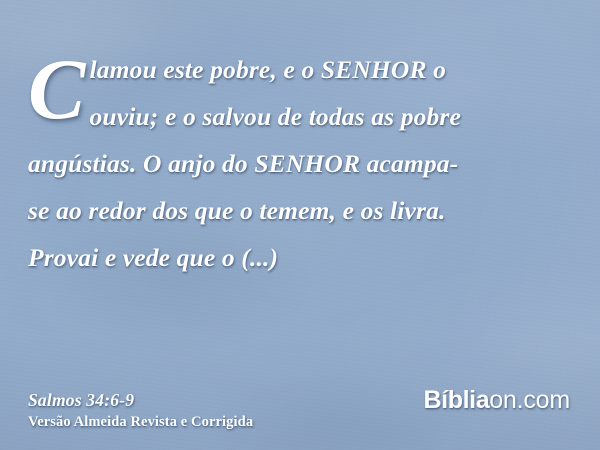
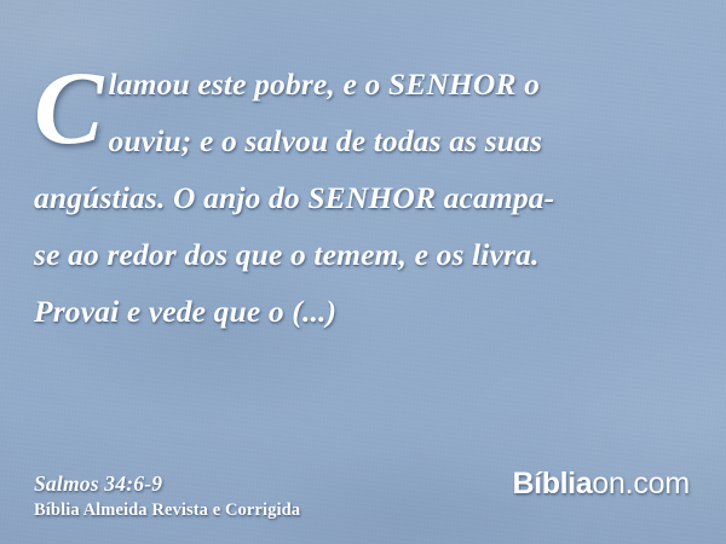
  C
  lamou este pobre, e o SENHOR o
- ouviu; e o salvou de todas as pobre
+ ouviu; e o salvou de todas as suas
  angústias. O anjo do SENHOR acampa-
  se ao redor dos que o temem, e os livra.
  Provai e vede que o (...)
  Salmos 34:6-9
- Versão Almeida Revista e Corrigida
+ Bíblia Almeida Revista e Corrigida
  Bíbliaon.com
